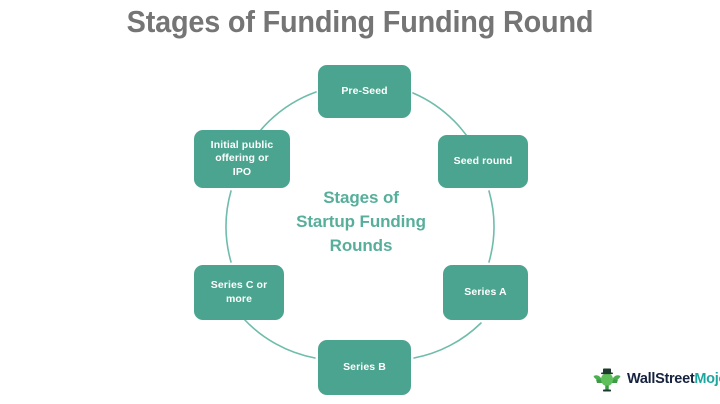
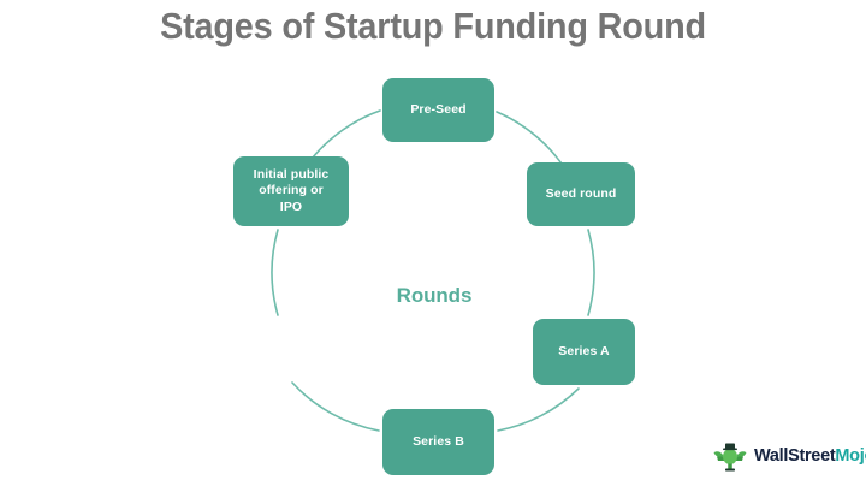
- Stages of Funding Funding Round
+ Stages of Startup Funding Round
  Pre-Seed
  Seed round
  Series A
  Series B
- Series C or
- more
  Initial public
  offering or
  IPO
- Stages of
- Startup Funding
  Rounds
  WallStreetMoj
